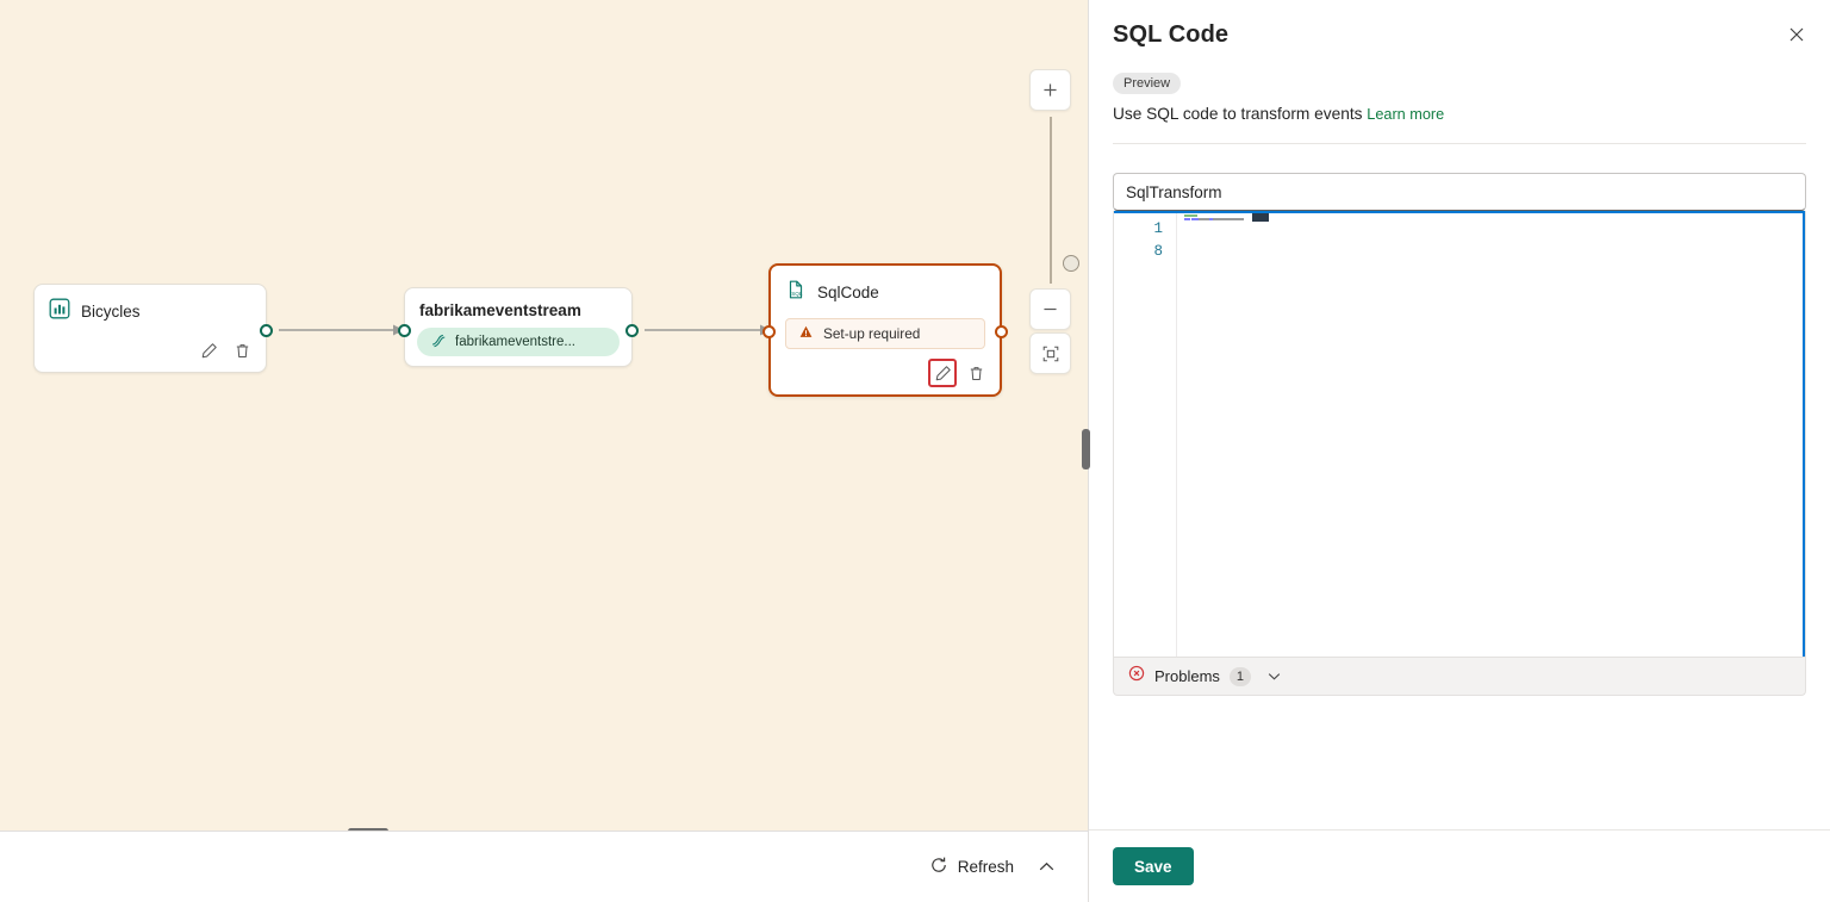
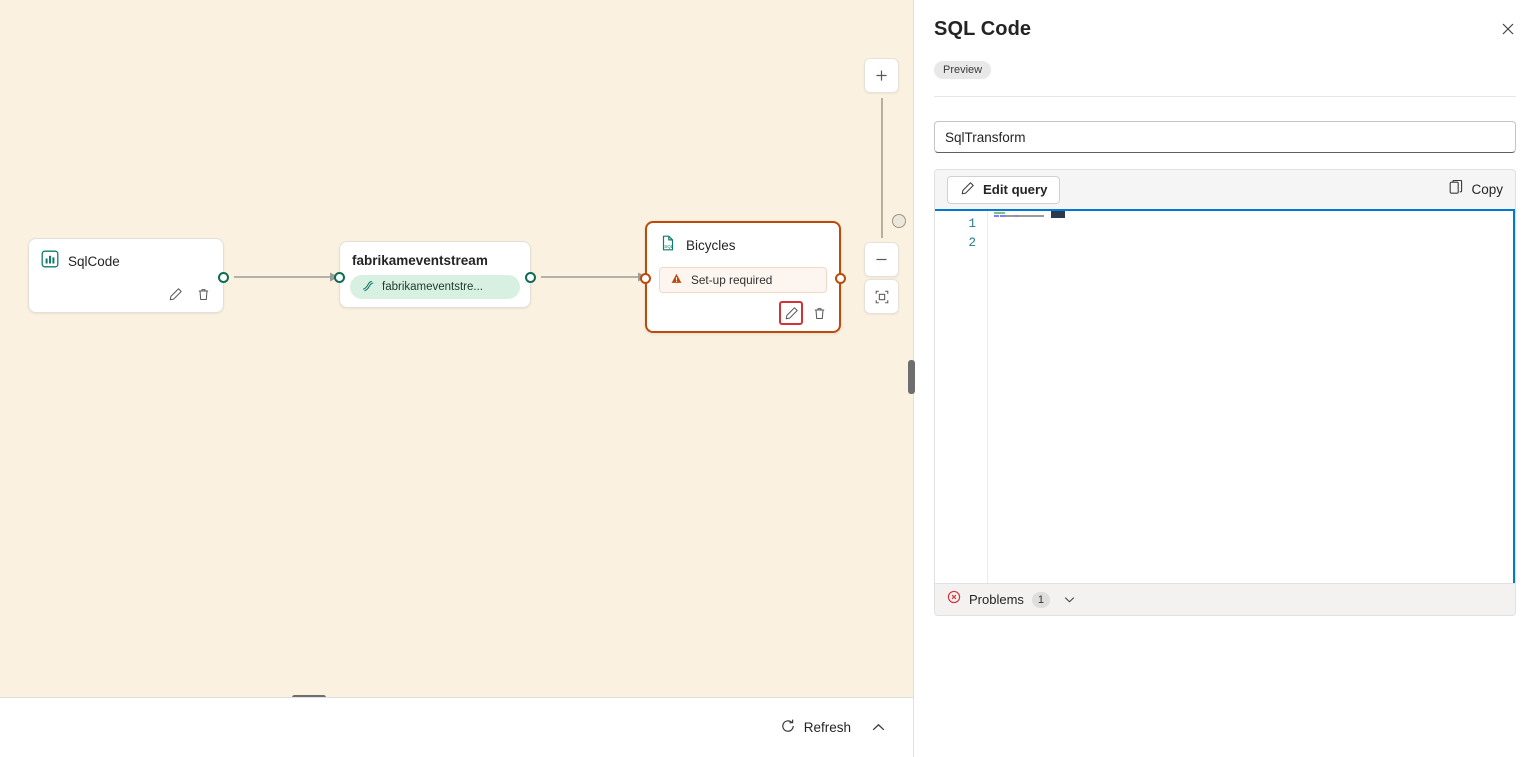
- Bicycles
+ SqlCode
  fabrikameventstream
  fabrikameventstre...
- SqlCode
+ Bicycles
  Set-up required
  Refresh
  SQL Code
  Preview
- Use SQL code to transform events Learn more
  SqlTransform
+ Edit query
+ Copy
  1
- 8
+ 2
  Problems
  1
- Save
